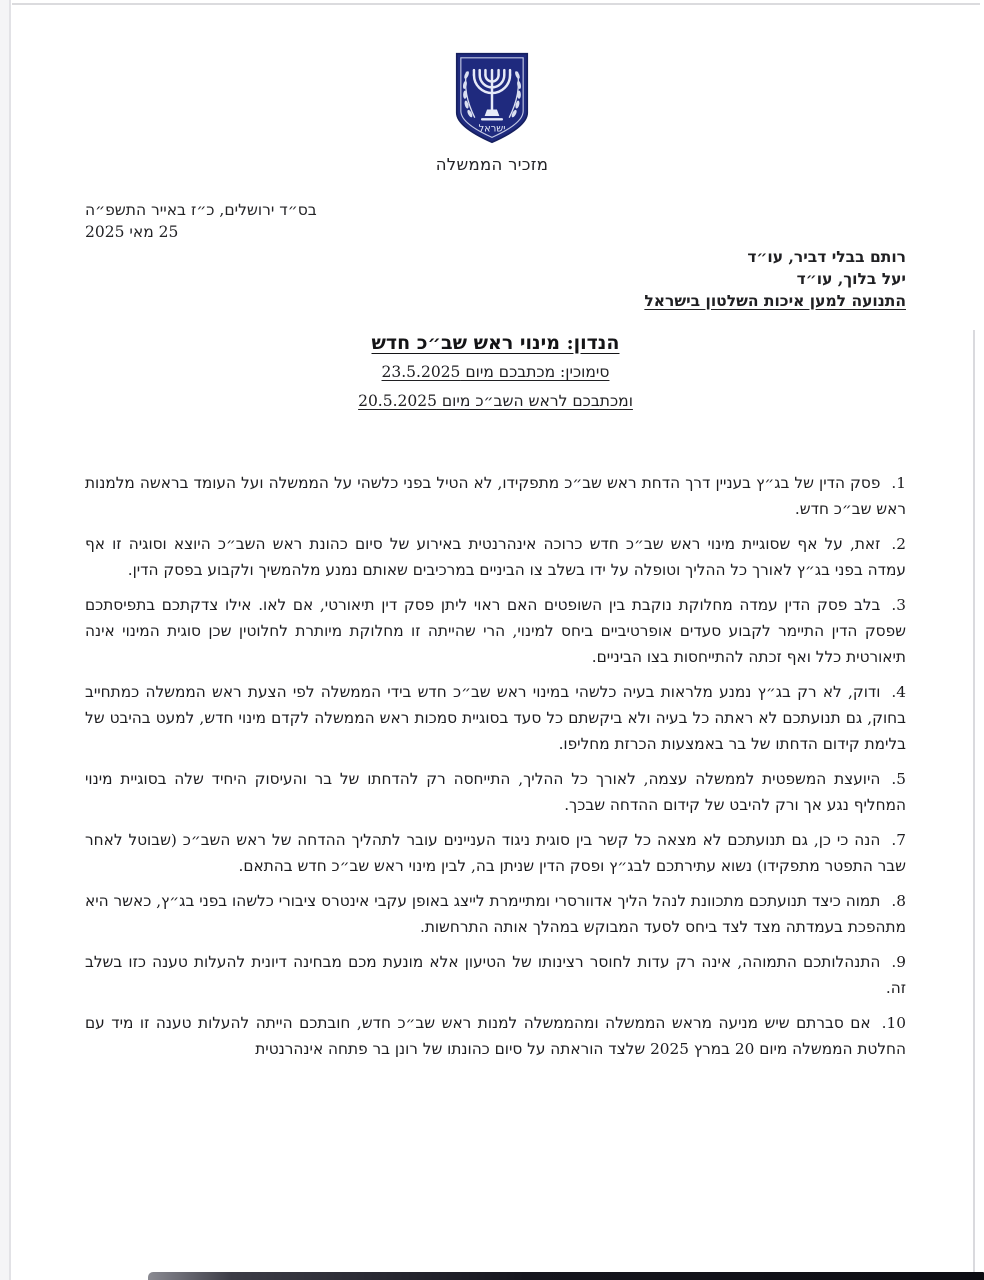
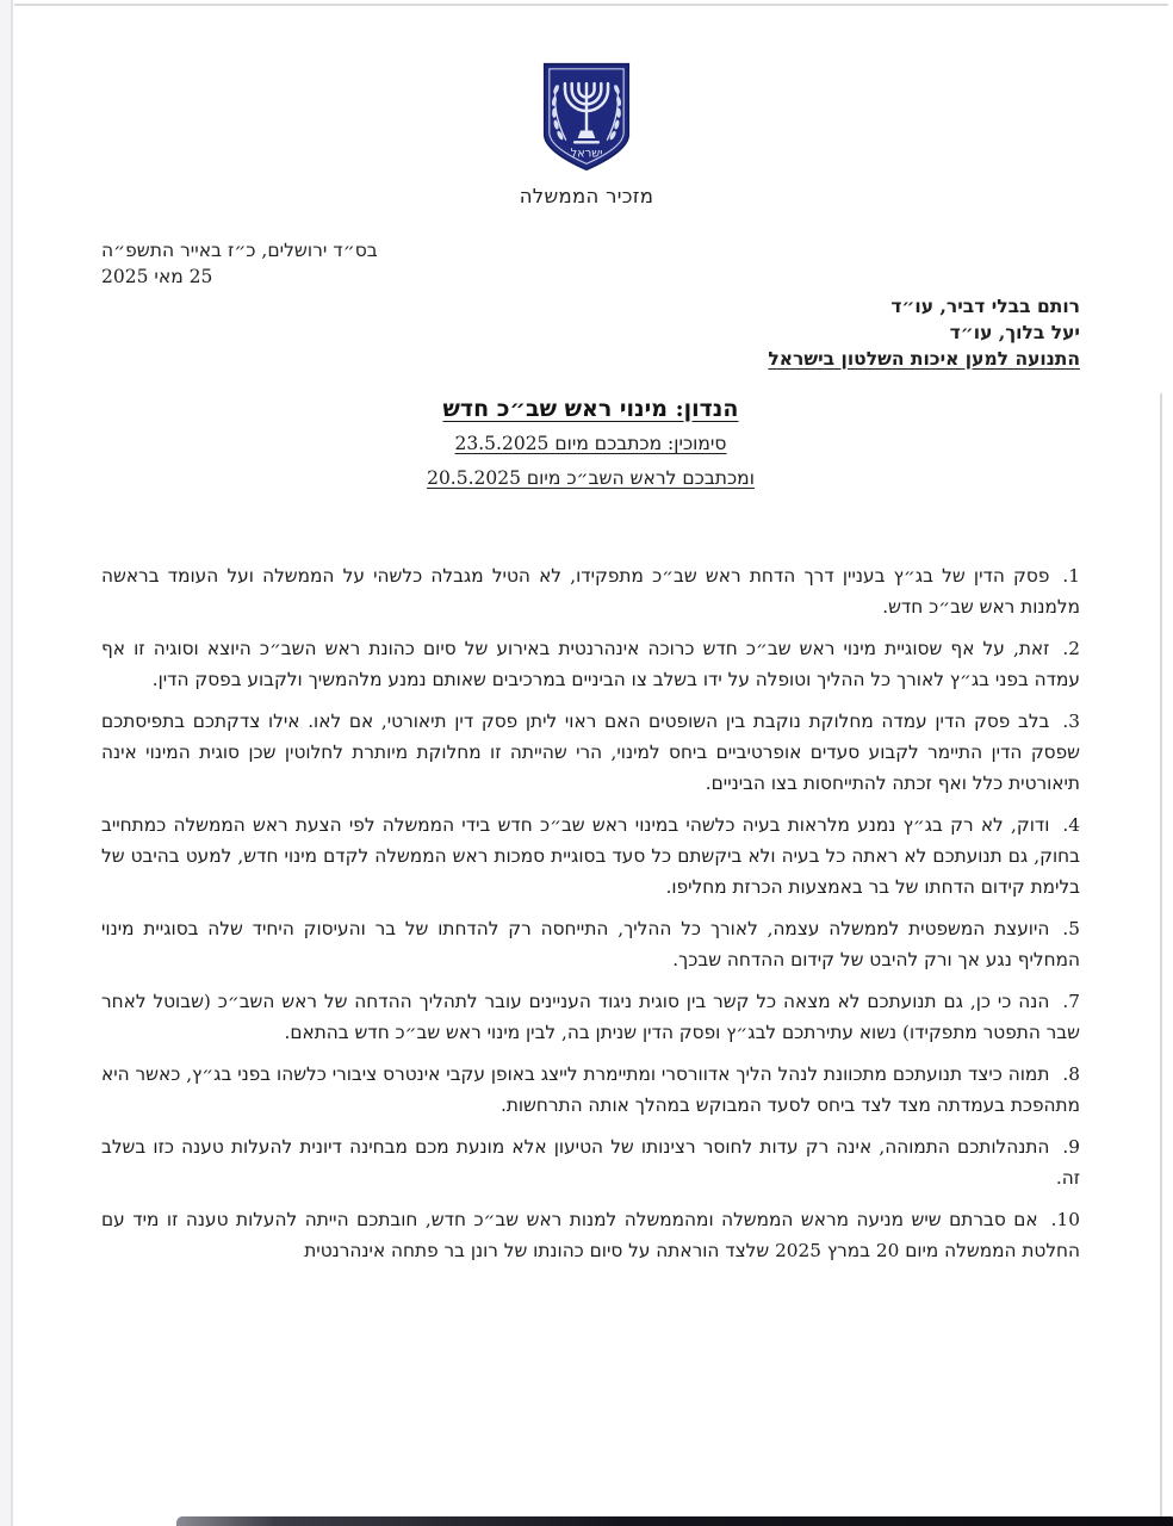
  ישראל
  מזכיר הממשלה
  בס״ד ירושלים, כ״ז באייר התשפ״ה
  25 מאי 2025
  רותם בבלי דביר, עו״ד
  יעל בלוך, עו״ד
  התנועה למען איכות השלטון בישראל
  הנדון: מינוי ראש שב״כ חדש
  סימוכין: מכתבכם מיום 23.5.2025
  ומכתבכם לראש השב״כ מיום 20.5.2025
- 1.פסק הדין של בג״ץ בעניין דרך הדחת ראש שב״כ מתפקידו, לא הטיל בפני כלשהי על הממשלה ועל העומד בראשה מלמנות ראש שב״כ חדש.
+ 1.פסק הדין של בג״ץ בעניין דרך הדחת ראש שב״כ מתפקידו, לא הטיל מגבלה כלשהי על הממשלה ועל העומד בראשה מלמנות ראש שב״כ חדש.
  2.זאת, על אף שסוגיית מינוי ראש שב״כ חדש כרוכה אינהרנטית באירוע של סיום כהונת ראש השב״כ היוצא וסוגיה זו אף עמדה בפני בג״ץ לאורך כל ההליך וטופלה על ידו בשלב צו הביניים במרכיבים שאותם נמנע מלהמשיך ולקבוע בפסק הדין.
  3.בלב פסק הדין עמדה מחלוקת נוקבת בין השופטים האם ראוי ליתן פסק דין תיאורטי, אם לאו. אילו צדקתכם בתפיסתכם שפסק הדין התיימר לקבוע סעדים אופרטיביים ביחס למינוי, הרי שהייתה זו מחלוקת מיותרת לחלוטין שכן סוגית המינוי אינה תיאורטית כלל ואף זכתה להתייחסות בצו הביניים.
  4.ודוק, לא רק בג״ץ נמנע מלראות בעיה כלשהי במינוי ראש שב״כ חדש בידי הממשלה לפי הצעת ראש הממשלה כמתחייב בחוק, גם תנועתכם לא ראתה כל בעיה ולא ביקשתם כל סעד בסוגיית סמכות ראש הממשלה לקדם מינוי חדש, למעט בהיבט של בלימת קידום הדחתו של בר באמצעות הכרזת מחליפו.
  5.היועצת המשפטית לממשלה עצמה, לאורך כל ההליך, התייחסה רק להדחתו של בר והעיסוק היחיד שלה בסוגיית מינוי המחליף נגע אך ורק להיבט של קידום ההדחה שבכך.
  7.הנה כי כן, גם תנועתכם לא מצאה כל קשר בין סוגית ניגוד העניינים עובר לתהליך ההדחה של ראש השב״כ (שבוטל לאחר שבר התפטר מתפקידו) נשוא עתירתכם לבג״ץ ופסק הדין שניתן בה, לבין מינוי ראש שב״כ חדש בהתאם.
  8.תמוה כיצד תנועתכם מתכוונת לנהל הליך אדוורסרי ומתיימרת לייצג באופן עקבי אינטרס ציבורי כלשהו בפני בג״ץ, כאשר היא מתהפכת בעמדתה מצד לצד ביחס לסעד המבוקש במהלך אותה התרחשות.
  9.התנהלותכם התמוהה, אינה רק עדות לחוסר רצינותו של הטיעון אלא מונעת מכם מבחינה דיונית להעלות טענה כזו בשלב זה.
  10.אם סברתם שיש מניעה מראש הממשלה ומהממשלה למנות ראש שב״כ חדש, חובתכם הייתה להעלות טענה זו מיד עם החלטת הממשלה מיום 20 במרץ 2025 שלצד הוראתה על סיום כהונתו של רונן בר פתחה אינהרנטית
